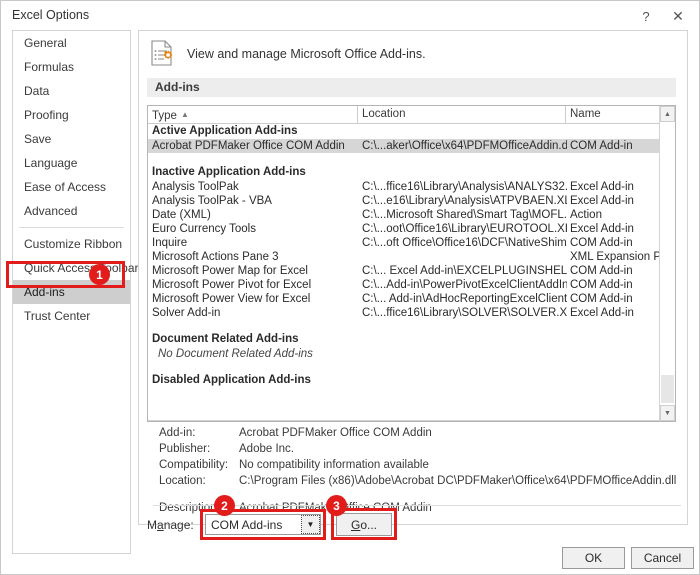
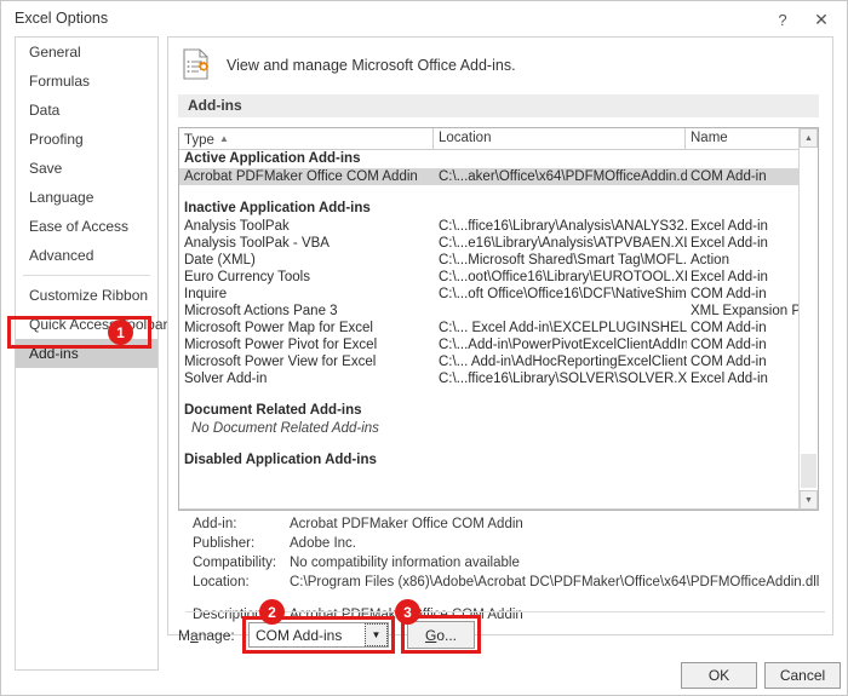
  Excel Options
  ?
  ✕
  General
  Formulas
  Data
  Proofing
  Save
  Language
  Ease of Access
  Advanced
  Customize Ribbon
  Quick Accesoolbar
  Add-ins
- Trust Center
  View and manage Microsoft Office Add-ins.
  Add-ins
  Type ▲
  Location
  Name
  Active Application Add-ins
  Acrobat PDFMaker Office COM Addin
  C:\...aker\Office\x64\PDFMOfficeAddin.d
  COM Add-in
  Inactive Application Add-ins
  Analysis ToolPak
  C:\...ffice16\Library\Analysis\ANALYS32.
  Excel Add-in
  Analysis ToolPak - VBA
  C:\...e16\Library\Analysis\ATPVBAEN.X
  Excel Add-in
  Date (XML)
  C:\...Microsoft Shared\Smart Tag\MOFL.
  Action
  Euro Currency Tools
  C:\...oot\Office16\Library\EUROTOOL.X
  Excel Add-in
  Inquire
  C:\...oft Office\Office16\DCF\NativeShim
  COM Add-in
  Microsoft Actions Pane 3
  XML Expansion P
  Microsoft Power Map for Excel
  C:\... Excel Add-in\EXCELPLUGINSHEL
  COM Add-in
  Microsoft Power Pivot for Excel
  C:\...Add-in\PowerPivotExcelClientAddIn
  COM Add-in
  Microsoft Power View for Excel
  C:\... Add-in\AdHocReportingExcelClient
  COM Add-in
  Solver Add-in
  C:\...ffice16\Library\SOLVER\SOLVER.X
  Excel Add-in
  Document Related Add-ins
  No Document Related Add-ins
  Disabled Application Add-ins
  Add-in:
  Acrobat PDFMaker Office COM Addin
  Publisher:
  Adobe Inc.
  Compatibility:
  No compatibility information available
  Location:
  C:\Program Files (x86)\Adobe\Acrobat DC\PDFMaker\Office\x64\PDFMOfficeAddin.dll
  Descriptio
  Acrobat PDFMakffice COM Addin
  Manage:
  COM Add-ins
  ▼
  G
  o...
  OK
  Cancel
  1
  2
  3
